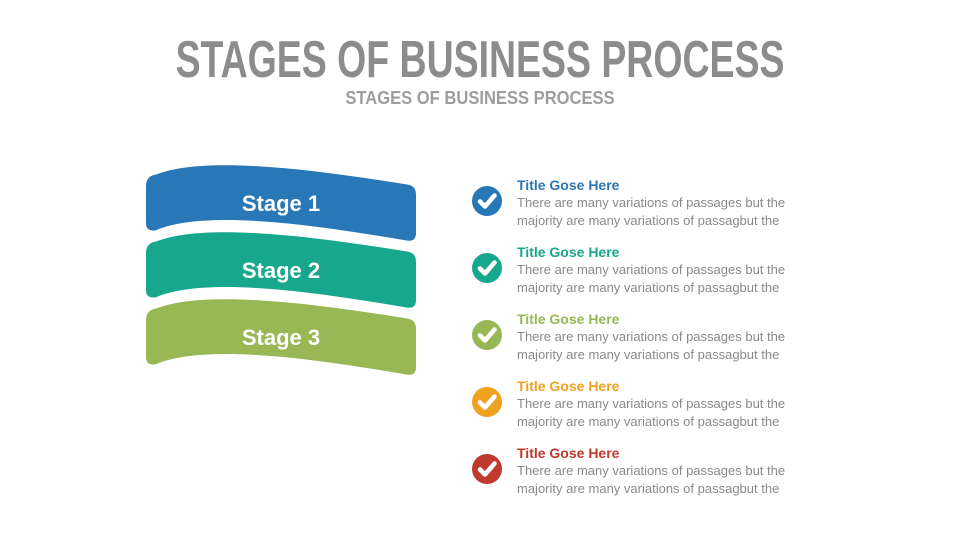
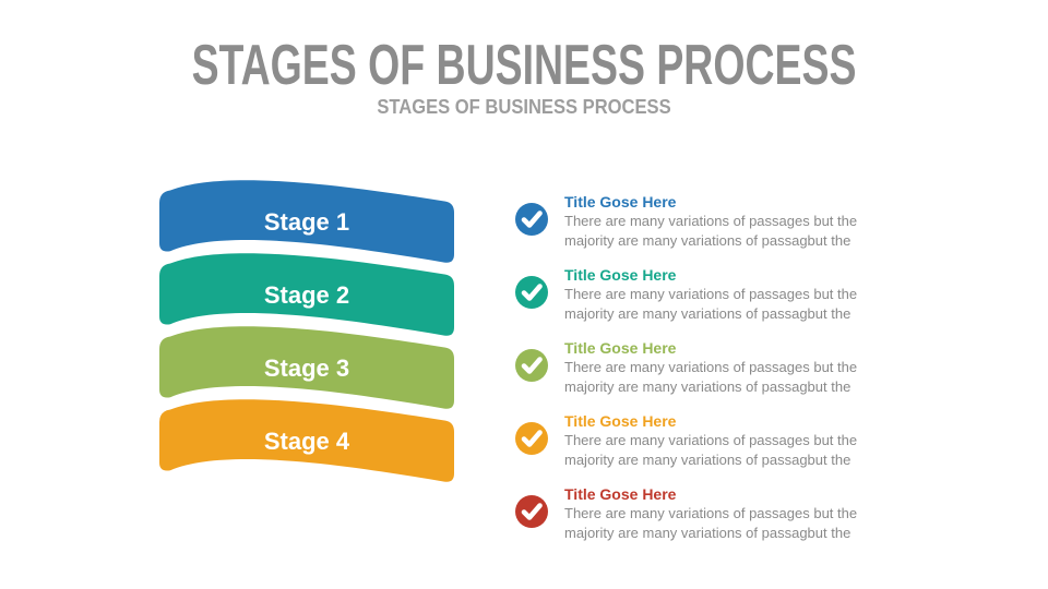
  STAGES OF BUSINESS PROCESS
  STAGES OF BUSINESS PROCESS
  Stage 1
  Stage 2
  Stage 3
+ Stage 4
  Title Gose Here
  There are many variations of passages but the
  majority are many variations of passagbut the
  Title Gose Here
  There are many variations of passages but the
  majority are many variations of passagbut the
  Title Gose Here
  There are many variations of passages but the
  majority are many variations of passagbut the
  Title Gose Here
  There are many variations of passages but the
  majority are many variations of passagbut the
  Title Gose Here
  There are many variations of passages but the
  majority are many variations of passagbut the
